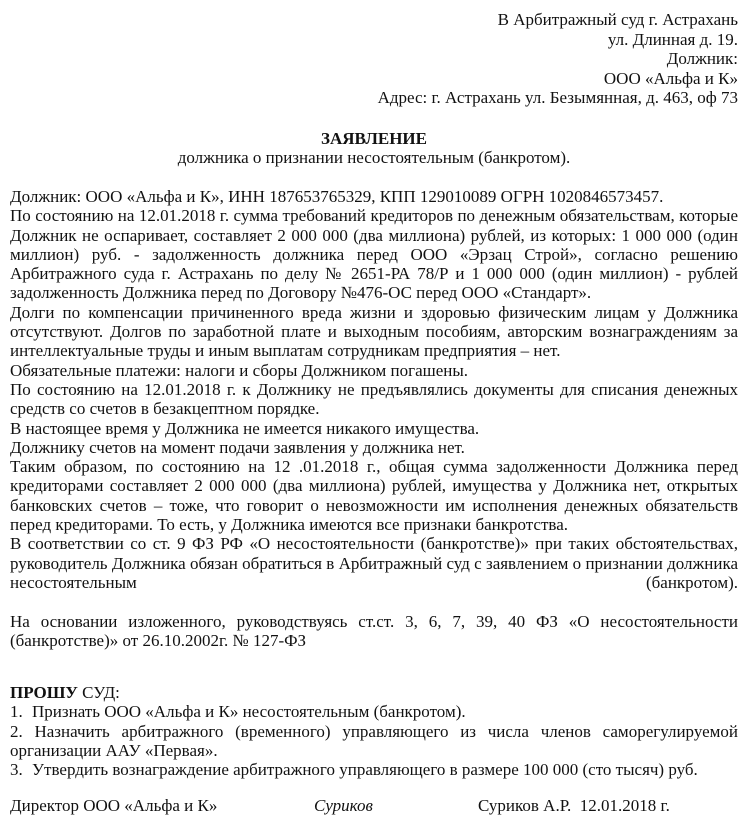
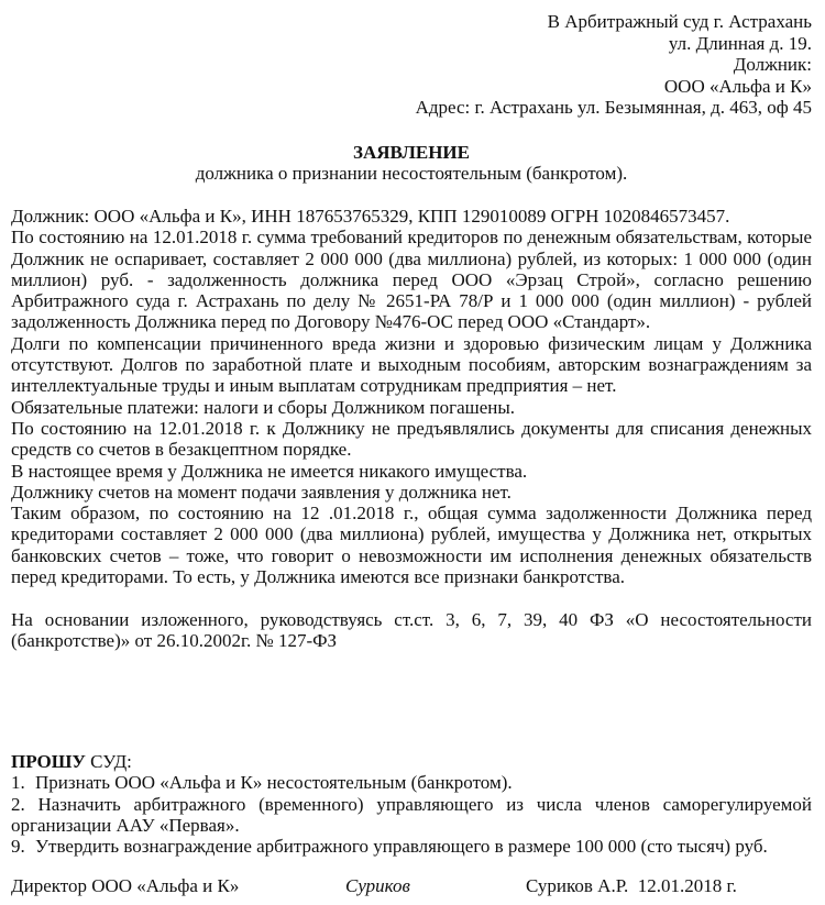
  В Арбитражный суд г. Астрахань
  ул. Длинная д. 19.
  Должник:
  ООО «Альфа и К»
- Адрес: г. Астрахань ул. Безымянная, д. 463, оф 73
+ Адрес: г. Астрахань ул. Безымянная, д. 463, оф 45
  ЗАЯВЛЕНИЕ
  должника о признании несостоятельным (банкротом).
  Должник: ООО «Альфа и К», ИНН 187653765329, КПП 129010089 ОГРН 1020846573457.
  По состоянию на 12.01.2018 г. сумма требований кредиторов по денежным обязательствам, которые Должник не оспаривает, составляет 2 000 000 (два миллиона) рублей, из которых: 1 000 000 (один миллион) руб. - задолженность должника перед ООО «Эрзац Строй», согласно решению Арбитражного суда г. Астрахань по делу № 2651-РА 78/Р и 1 000 000 (один миллион) - рублей задолженность Должника перед по Договору №476-ОС перед ООО «Стандарт».
  Долги по компенсации причиненного вреда жизни и здоровью физическим лицам у Должника отсутствуют. Долгов по заработной плате и выходным пособиям, авторским вознаграждениям за интеллектуальные труды и иным выплатам сотрудникам предприятия – нет.
  Обязательные платежи: налоги и сборы Должником погашены.
  По состоянию на 12.01.2018 г. к Должнику не предъявлялись документы для списания денежных средств со счетов в безакцептном порядке.
  В настоящее время у Должника не имеется никакого имущества.
  Должнику счетов на момент подачи заявления у должника нет.
  Таким образом, по состоянию на 12 .01.2018 г., общая сумма задолженности Должника перед кредиторами составляет 2 000 000 (два миллиона) рублей, имущества у Должника нет, открытых банковских счетов – тоже, что говорит о невозможности им исполнения денежных обязательств перед кредиторами. То есть, у Должника имеются все признаки банкротства.
- В соответствии со ст. 9 ФЗ РФ «О несостоятельности (банкротстве)» при таких обстоятельствах, руководитель Должника обязан обратиться в Арбитражный суд с заявлением о признании должника несостоятельным (банкротом).
  На основании изложенного, руководствуясь ст.ст. 3, 6, 7, 39, 40 ФЗ «О несостоятельности (банкротстве)» от 26.10.2002г. № 127-ФЗ
  ПРОШУ СУД:
  1.
  Признать ООО «Альфа и К» несостоятельным (банкротом).
  2. Назначить арбитражного (временного) управляющего из числа членов саморегулируемой организации ААУ «Первая».
- 3.
+ 9.
  Утвердить вознаграждение арбитражного управляющего в размере 100 000 (сто тысяч) руб.
  Директор ООО «Альфа и К»
  Суриков
  Суриков А.Р. 12.01.2018 г.
